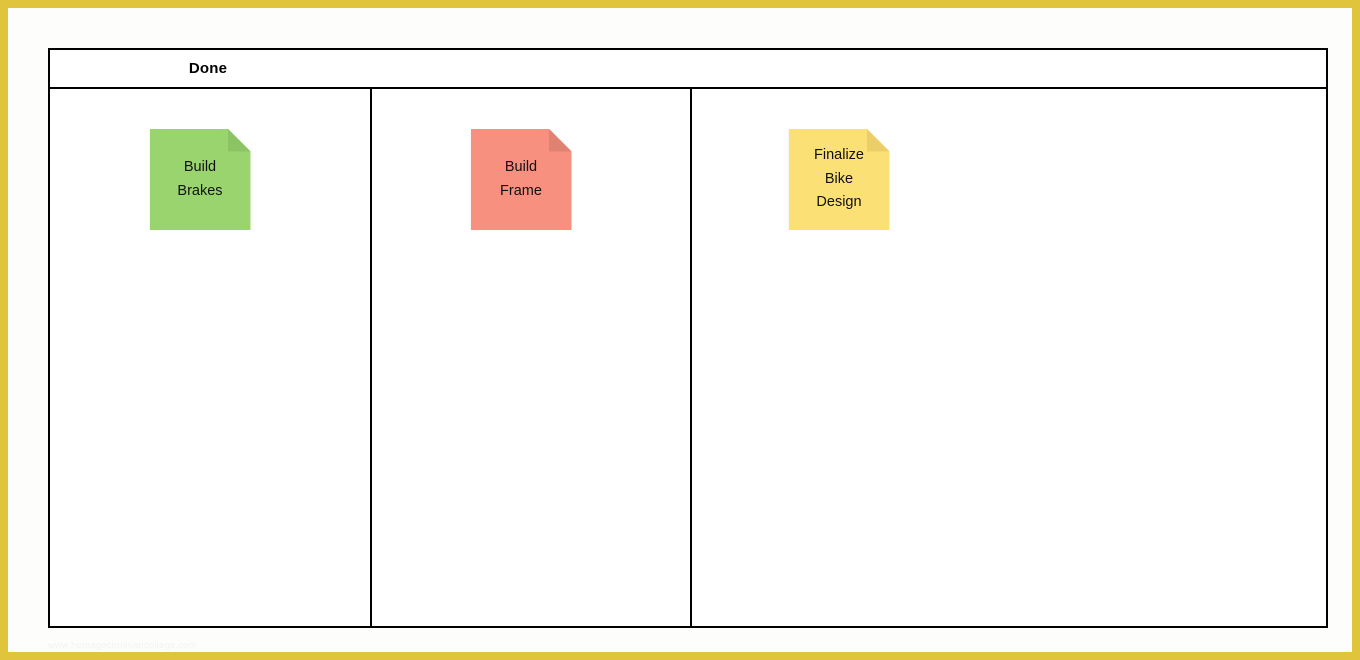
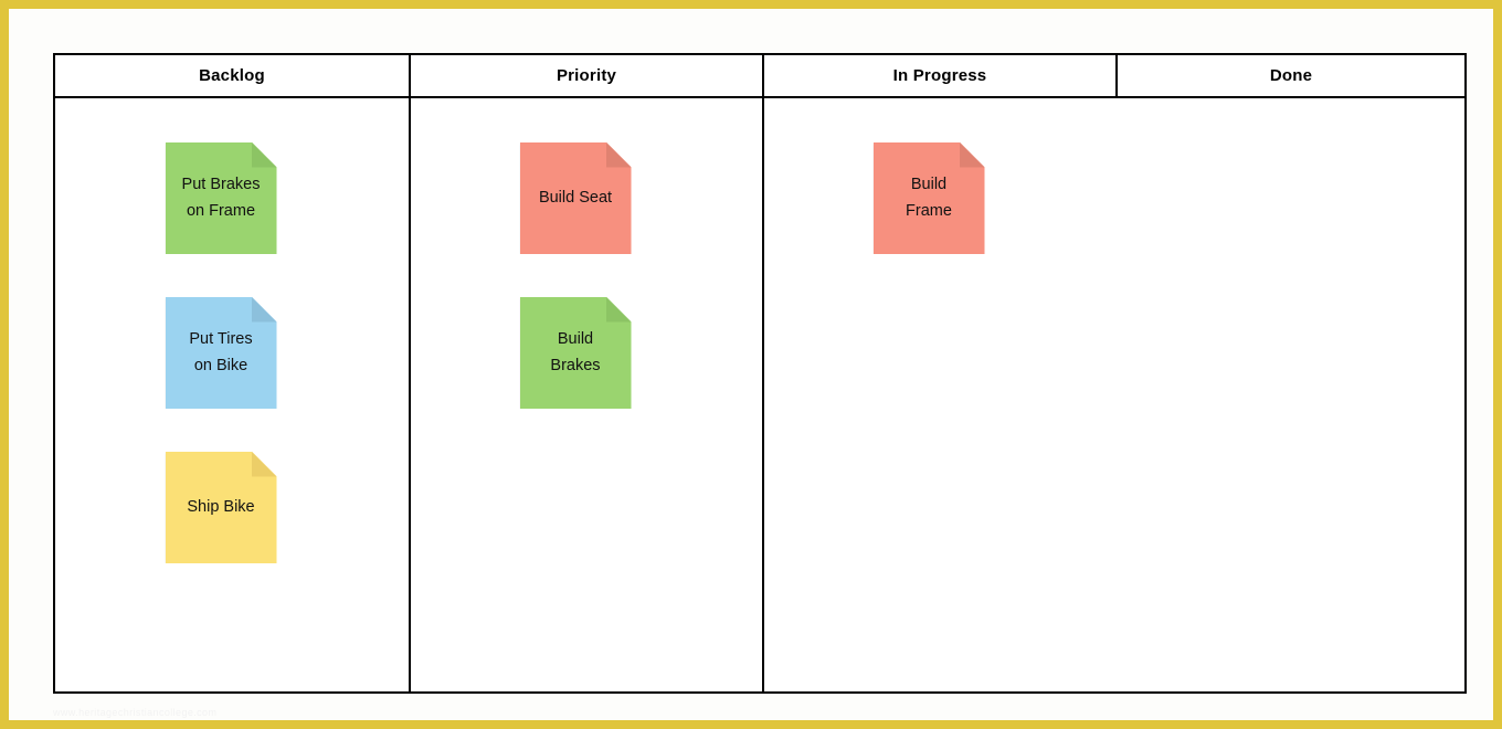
+ Backlog
+ Priority
+ In Progress
  Done
+ Put Brakes
+ on Frame
+ Put Tires
+ on Bike
+ Ship Bike
+ Build Seat
  Build
  Brakes
  Build
  Frame
- Finalize
- Bike
- Design
